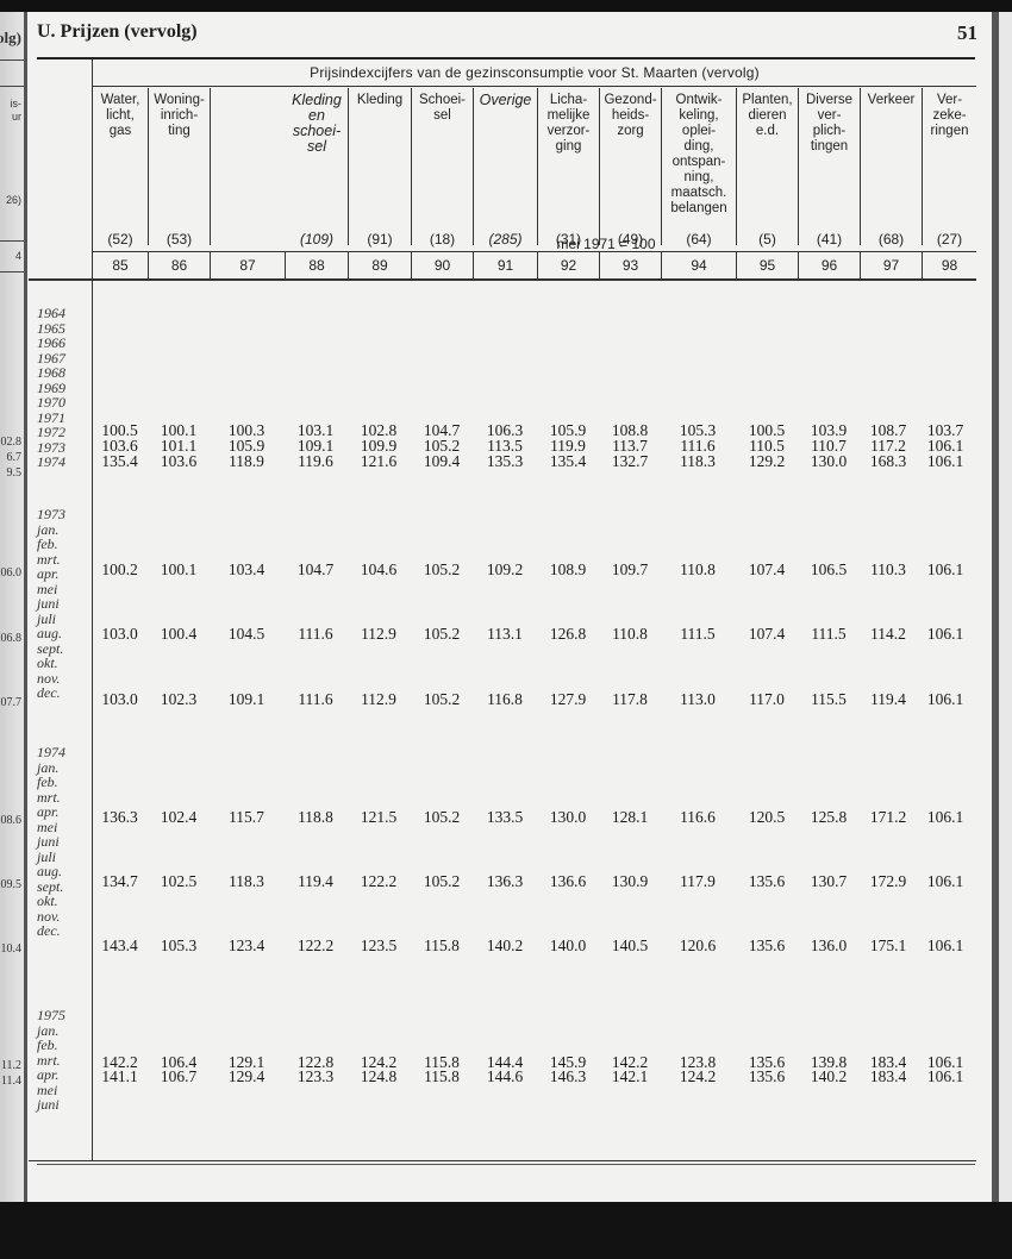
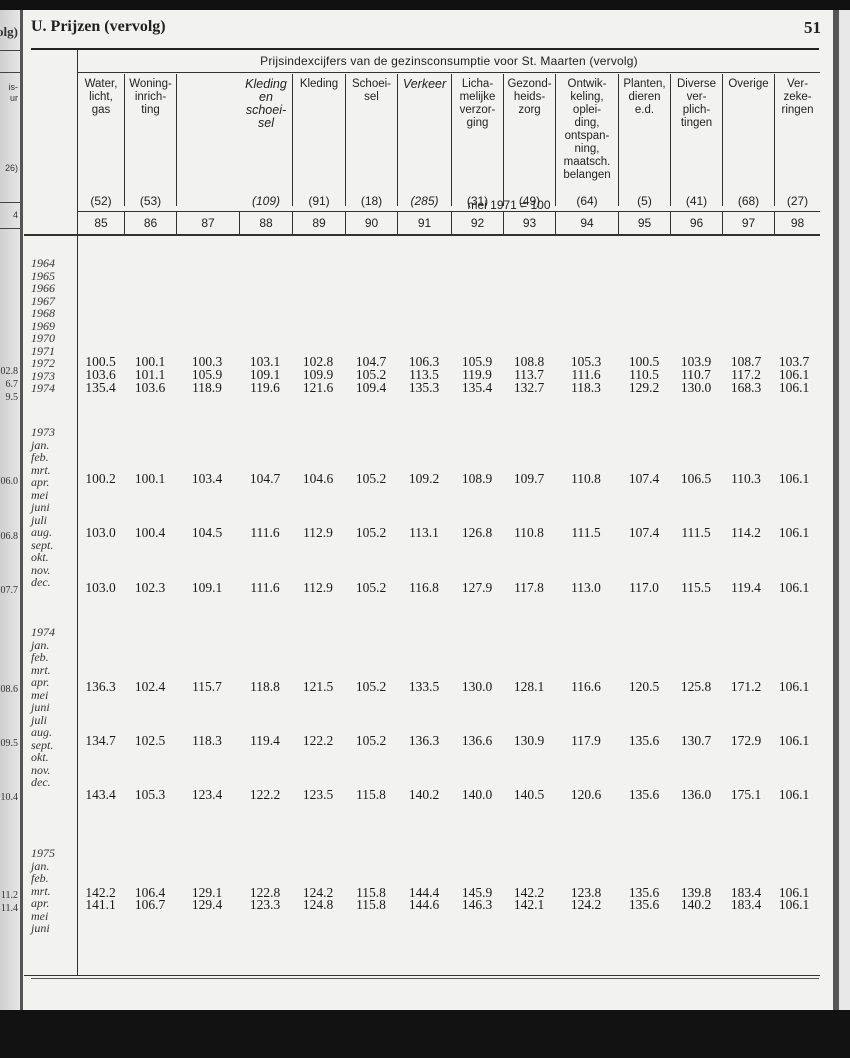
  olg)
  is-
  ur
  26)
  4
  02.8
  6.7
  9.5
  06.0
  06.8
  07.7
  08.6
  09.5
  10.4
  11.2
  11.4
  U. Prijzen (vervolg)
  51
  Prijsindexcijfers van de gezinsconsumptie voor St. Maarten (vervolg)
  Water,
  licht,
  gas
  (52)
  Woning-
  inrich-
  ting
  (53)
  Kleding
  en
  schoei-
  sel
  (109)
  Kleding
  (91)
  Schoei-
  sel
  (18)
- Overige
+ Verkeer
  (285)
  Licha-
  melijke
  verzor-
  ging
  (31)
  Gezond-
  heids-
  zorg
  (49)
  Ontwik-
  keling,
  oplei-
  ding,
  ontspan-
  ning,
  maatsch.
  belangen
  (64)
  Planten,
  dieren
  e.d.
  (5)
  Diverse
  ver-
  plich-
  tingen
  (41)
- Verkeer
+ Overige
  (68)
  Ver-
  zeke-
  ringen
  (27)
  mei 1971 = 100
  85
  86
  87
  88
  89
  90
  91
  92
  93
  94
  95
  96
  97
  98
  1964
  1965
  1966
  1967
  1968
  1969
  1970
  1971
  1972
  1973
  1974
  1973
  jan.
  feb.
  mrt.
  apr.
  mei
  juni
  juli
  aug.
  sept.
  okt.
  nov.
  dec.
  1974
  jan.
  feb.
  mrt.
  apr.
  mei
  juni
  juli
  aug.
  sept.
  okt.
  nov.
  dec.
  1975
  jan.
  feb.
  mrt.
  apr.
  mei
  juni
  100.5
  100.1
  100.3
  103.1
  102.8
  104.7
  106.3
  105.9
  108.8
  105.3
  100.5
  103.9
  108.7
  103.7
  103.6
  101.1
  105.9
  109.1
  109.9
  105.2
  113.5
  119.9
  113.7
  111.6
  110.5
  110.7
  117.2
  106.1
  135.4
  103.6
  118.9
  119.6
  121.6
  109.4
  135.3
  135.4
  132.7
  118.3
  129.2
  130.0
  168.3
  106.1
  100.2
  100.1
  103.4
  104.7
  104.6
  105.2
  109.2
  108.9
  109.7
  110.8
  107.4
  106.5
  110.3
  106.1
  103.0
  100.4
  104.5
  111.6
  112.9
  105.2
  113.1
  126.8
  110.8
  111.5
  107.4
  111.5
  114.2
  106.1
  103.0
  102.3
  109.1
  111.6
  112.9
  105.2
  116.8
  127.9
  117.8
  113.0
  117.0
  115.5
  119.4
  106.1
  136.3
  102.4
  115.7
  118.8
  121.5
  105.2
  133.5
  130.0
  128.1
  116.6
  120.5
  125.8
  171.2
  106.1
  134.7
  102.5
  118.3
  119.4
  122.2
  105.2
  136.3
  136.6
  130.9
  117.9
  135.6
  130.7
  172.9
  106.1
  143.4
  105.3
  123.4
  122.2
  123.5
  115.8
  140.2
  140.0
  140.5
  120.6
  135.6
  136.0
  175.1
  106.1
  142.2
  106.4
  129.1
  122.8
  124.2
  115.8
  144.4
  145.9
  142.2
  123.8
  135.6
  139.8
  183.4
  106.1
  141.1
  106.7
  129.4
  123.3
  124.8
  115.8
  144.6
  146.3
  142.1
  124.2
  135.6
  140.2
  183.4
  106.1
